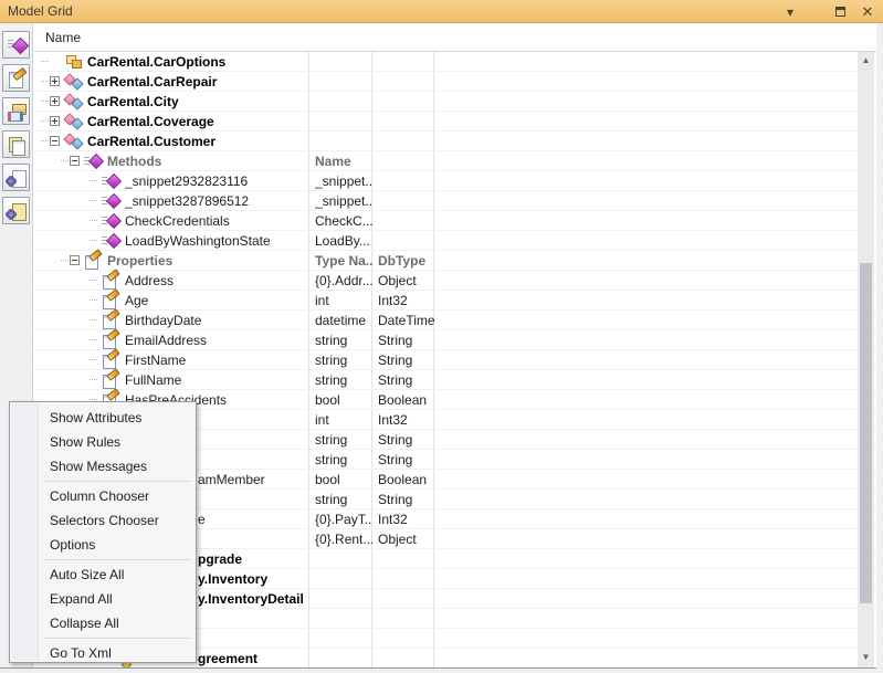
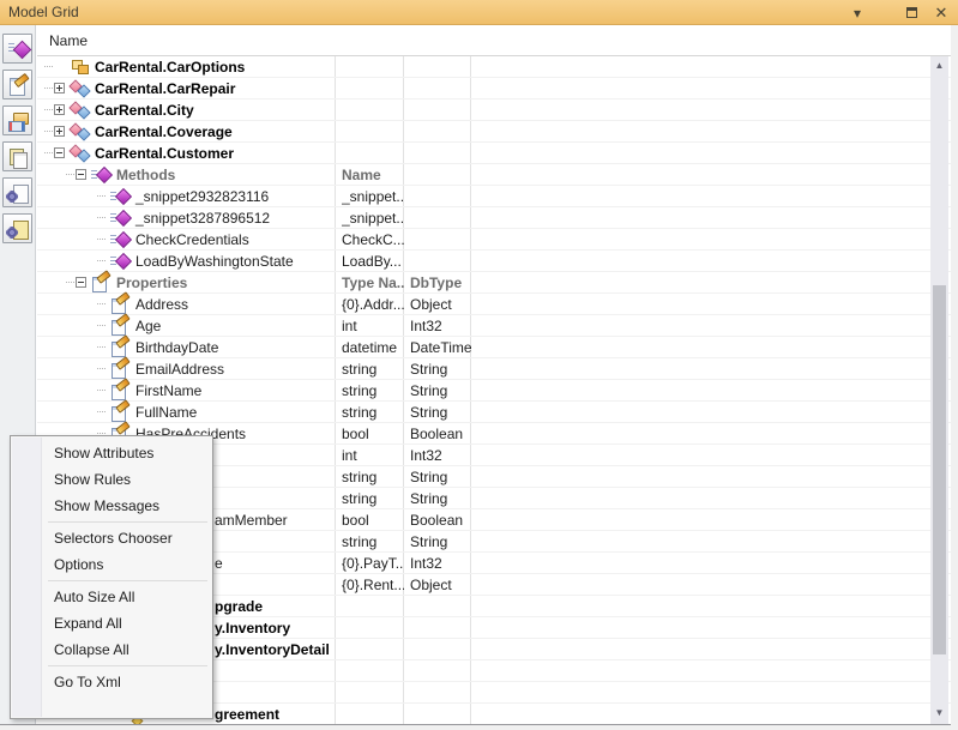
  Model Grid
  ▾
  ✕
  Name
  CarRental.CarOptions
  CarRental.CarRepair
  CarRental.City
  CarRental.Coverage
  CarRental.Customer
  Methods
  Name
  _snippet2932823116
  _snippet..
  _snippet3287896512
  _snippet..
  CheckCredentials
  CheckC...
  LoadByWashingtonState
  LoadBy...
  Properties
  Type Na..
  DbType
  Address
  {0}.Addr...
  Object
  Age
  int
  Int32
  BirthdayDate
  datetime
  DateTime
  EmailAddress
  string
  String
  FirstName
  string
  String
  FullName
  string
  String
  HasPreAccidents
  bool
  Boolean
  int
  Int32
  string
  String
  string
  String
  amMember
  bool
  Boolean
  string
  String
  e
  {0}.PayT..
  Int32
  {0}.Rent...
  Object
  pgrade
  y.Inventory
  y.InventoryDetail
  greement
  ▲
  ▼
  Show Attributes
  Show Rules
  Show Messages
- Column Chooser
  Selectors Chooser
  Options
  Auto Size All
  Expand All
  Collapse All
  Go To Xml
